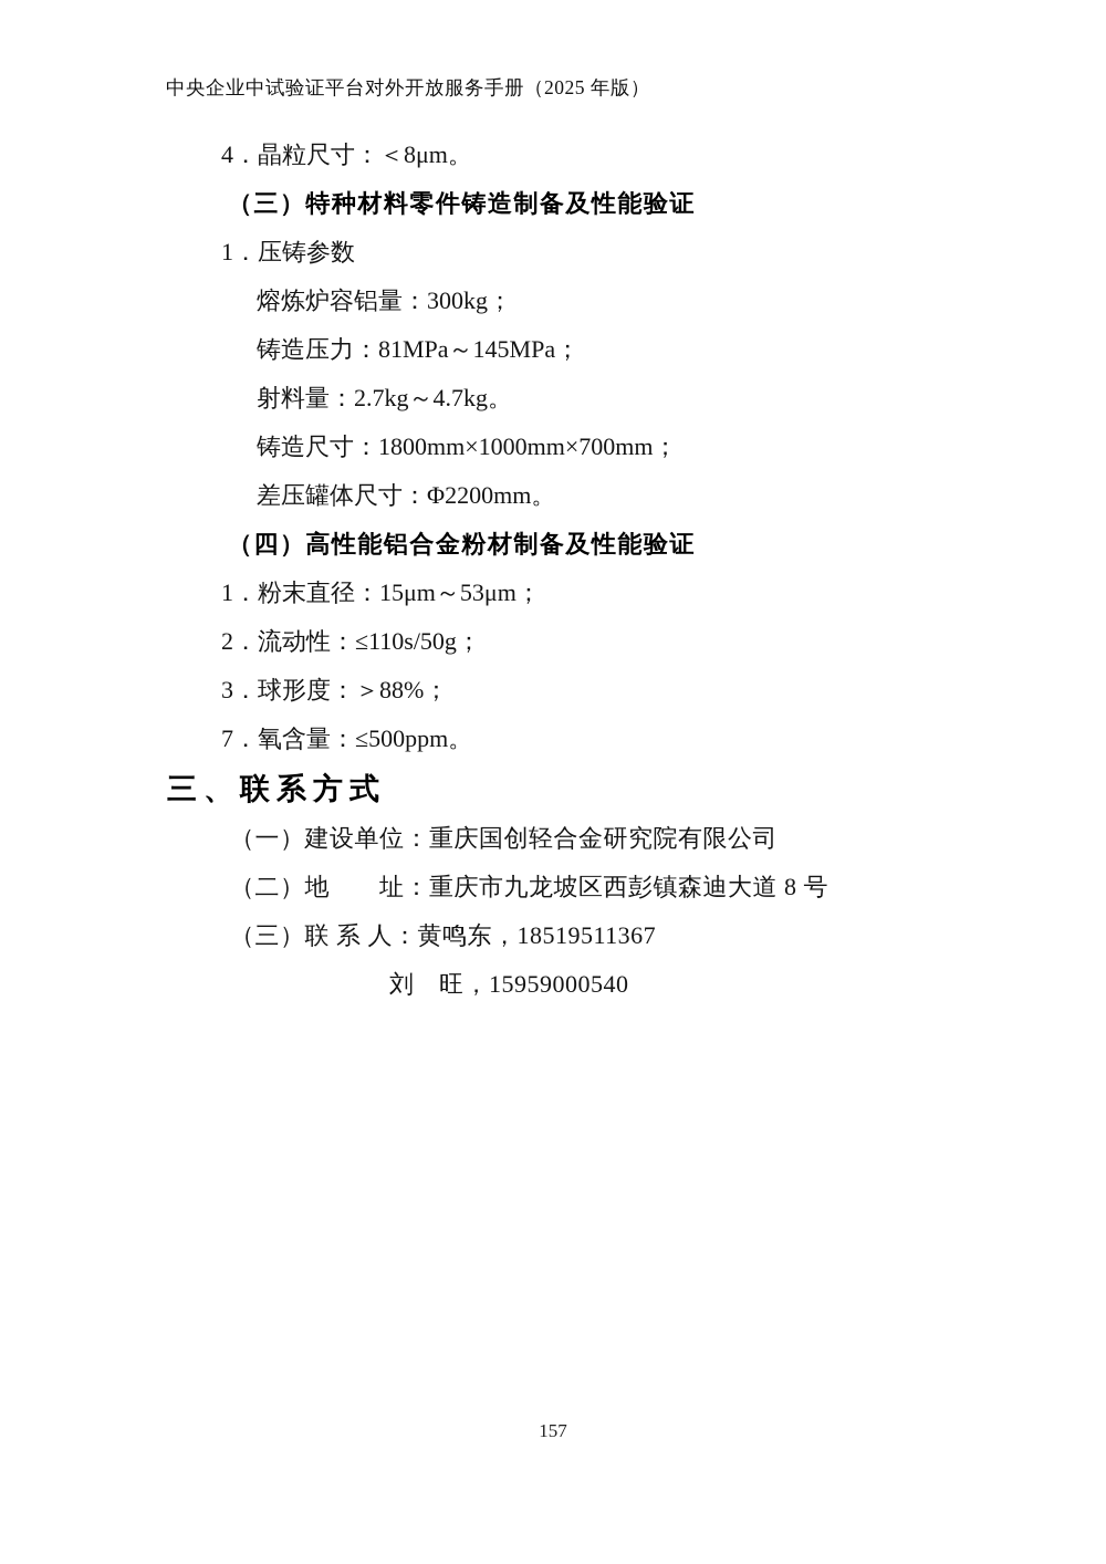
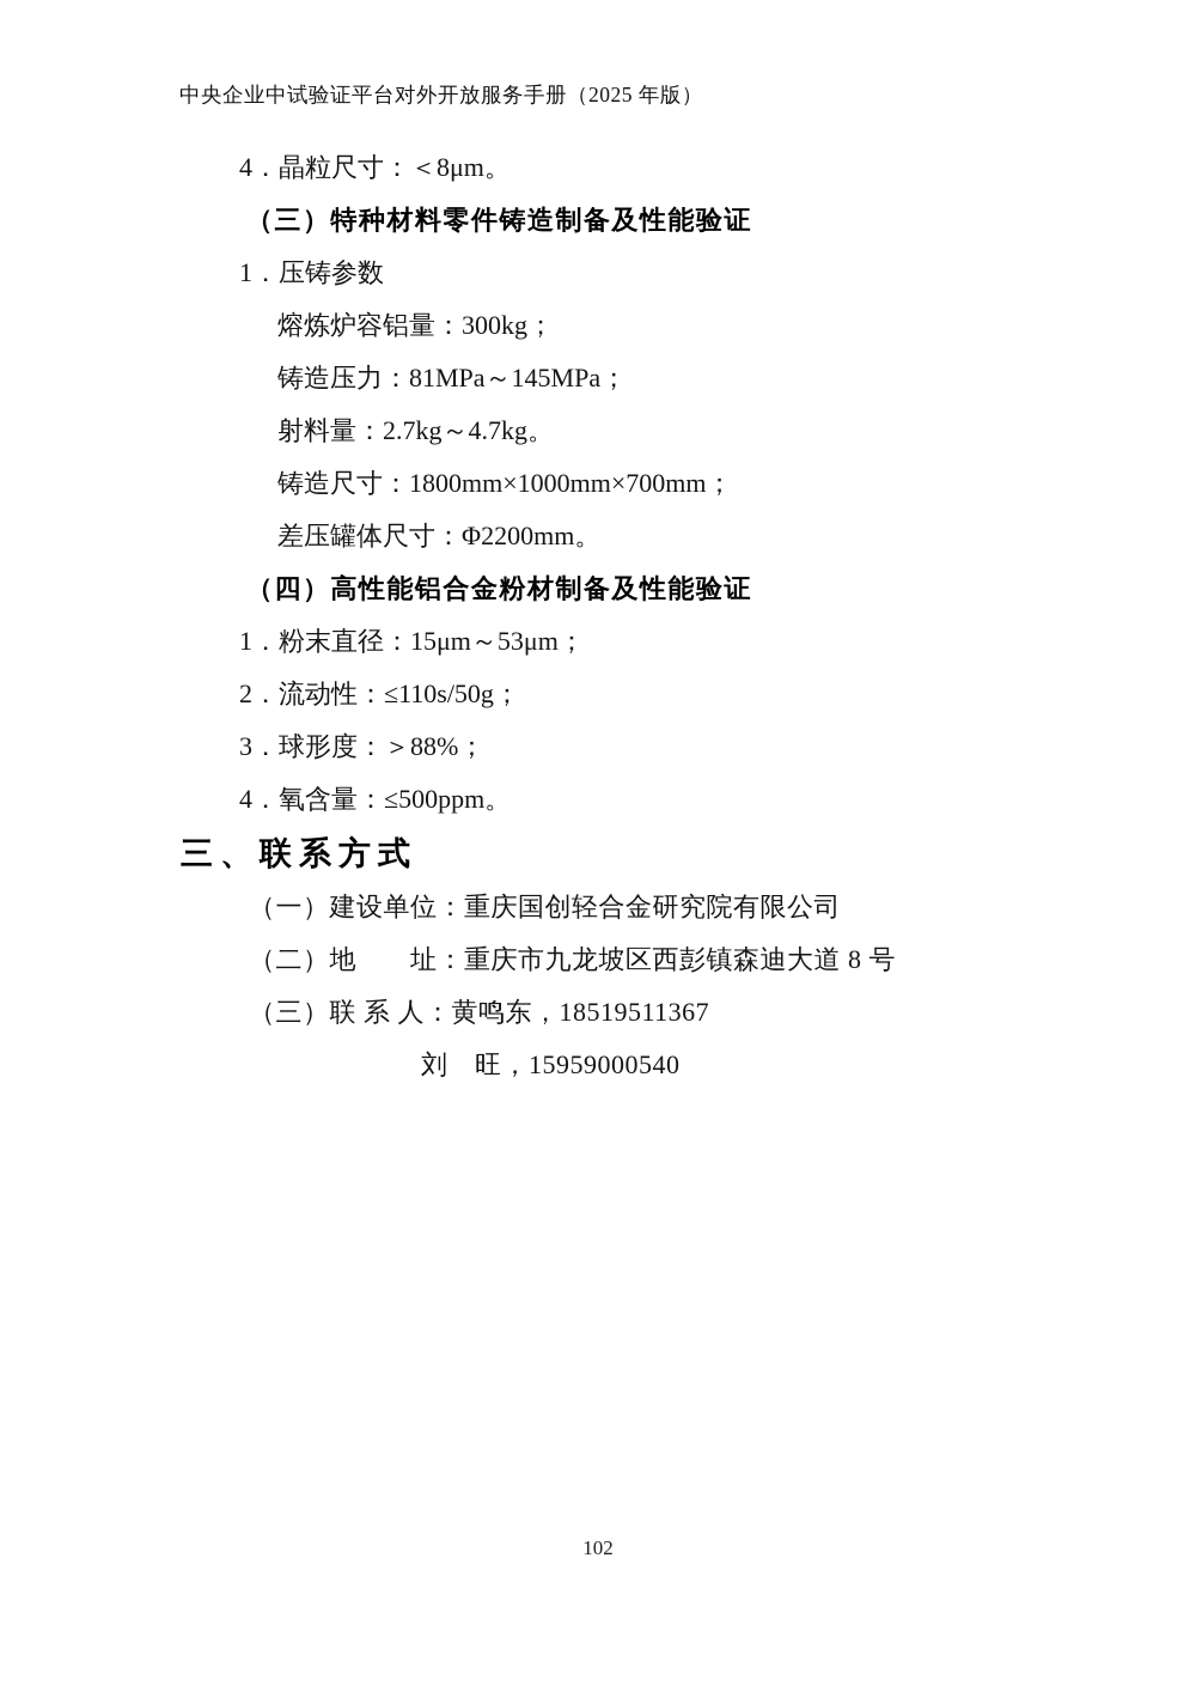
  中央企业中试验证平台对外开放服务手册（2025 年版）
  4．晶粒尺寸：＜8μm。
  （三）特种材料零件铸造制备及性能验证
  1．压铸参数
  熔炼炉容铝量：300kg；
  铸造压力：81MPa～145MPa；
  射料量：2.7kg～4.7kg。
  铸造尺寸：1800mm×1000mm×700mm；
  差压罐体尺寸：Φ2200mm。
  （四）高性能铝合金粉材制备及性能验证
  1．粉末直径：15μm～53μm；
  2．流动性：≤110s/50g；
  3．球形度：＞88%；
- 7．氧含量：≤500ppm。
+ 4．氧含量：≤500ppm。
  三、联系方式
  （一）建设单位：重庆国创轻合金研究院有限公司
  （二）地 址：重庆市九龙坡区西彭镇森迪大道 8 号
  （三）联 系 人：黄鸣东，18519511367
  刘 旺，15959000540
- 157
+ 102
